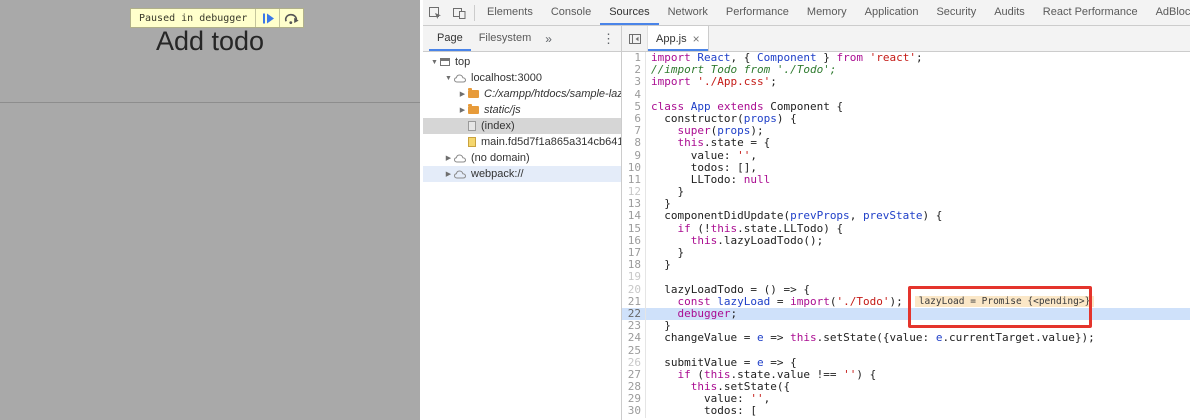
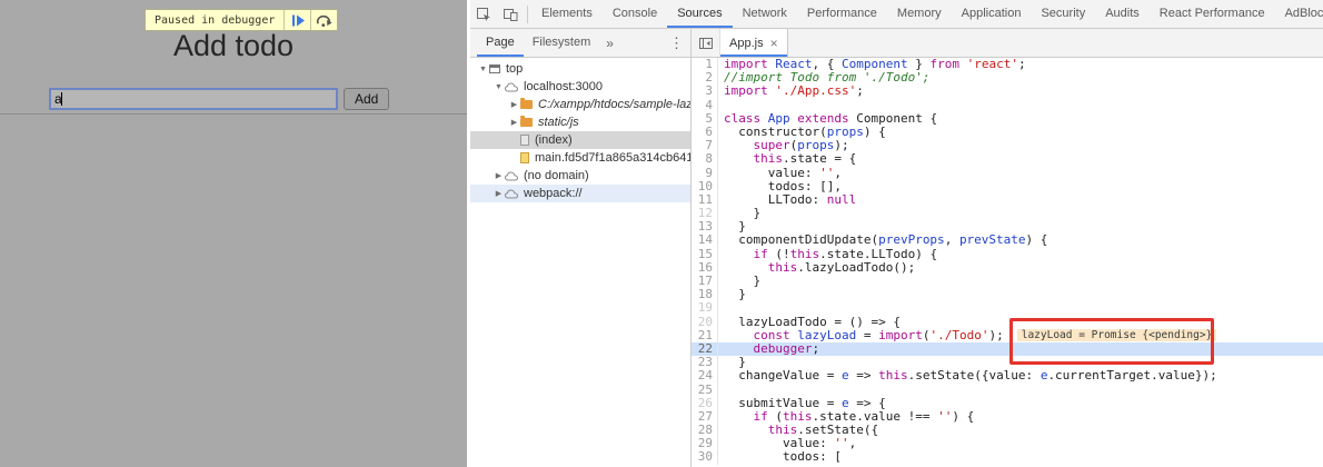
  Paused in debugger
  Add todo
+ a
+ Add
  Elements
  Console
  Sources
  Network
  Performance
  Memory
  Application
  Security
  Audits
  React Performance
  AdBloc
  Page
  Filesystem
  »
  ⋮
  App.js
  ×
  top
  localhost:3000
  C:/xampp/htdocs/sample-laz
  static/js
  (index)
  main.fd5d7f1a865a314cb641
  (no domain)
  webpack://
  1
  import React, { Component } from 'react';
  2
  //import Todo from './Todo';
  3
  import './App.css';
  4
  5
  class App extends Component {
  6
  constructor(props) {
  7
  super(props);
  8
  this.state = {
  9
  value: '',
  10
  todos: [],
  11
  LLTodo: null
  12
  }
  13
  }
  14
  componentDidUpdate(prevProps, prevState) {
  15
  if (!this.state.LLTodo) {
  16
  this.lazyLoadTodo();
  17
  }
  18
  }
  19
  20
  lazyLoadTodo = () => {
  21
  const lazyLoad = import('./Todo');
  lazyLoad = Promise {<pending>}
  22
  debugger;
  23
  }
  24
  changeValue = e => this.setState({value: e.currentTarget.value});
  25
  26
  submitValue = e => {
  27
  if (this.state.value !== '') {
  28
  this.setState({
  29
  value: '',
  30
  todos: [
